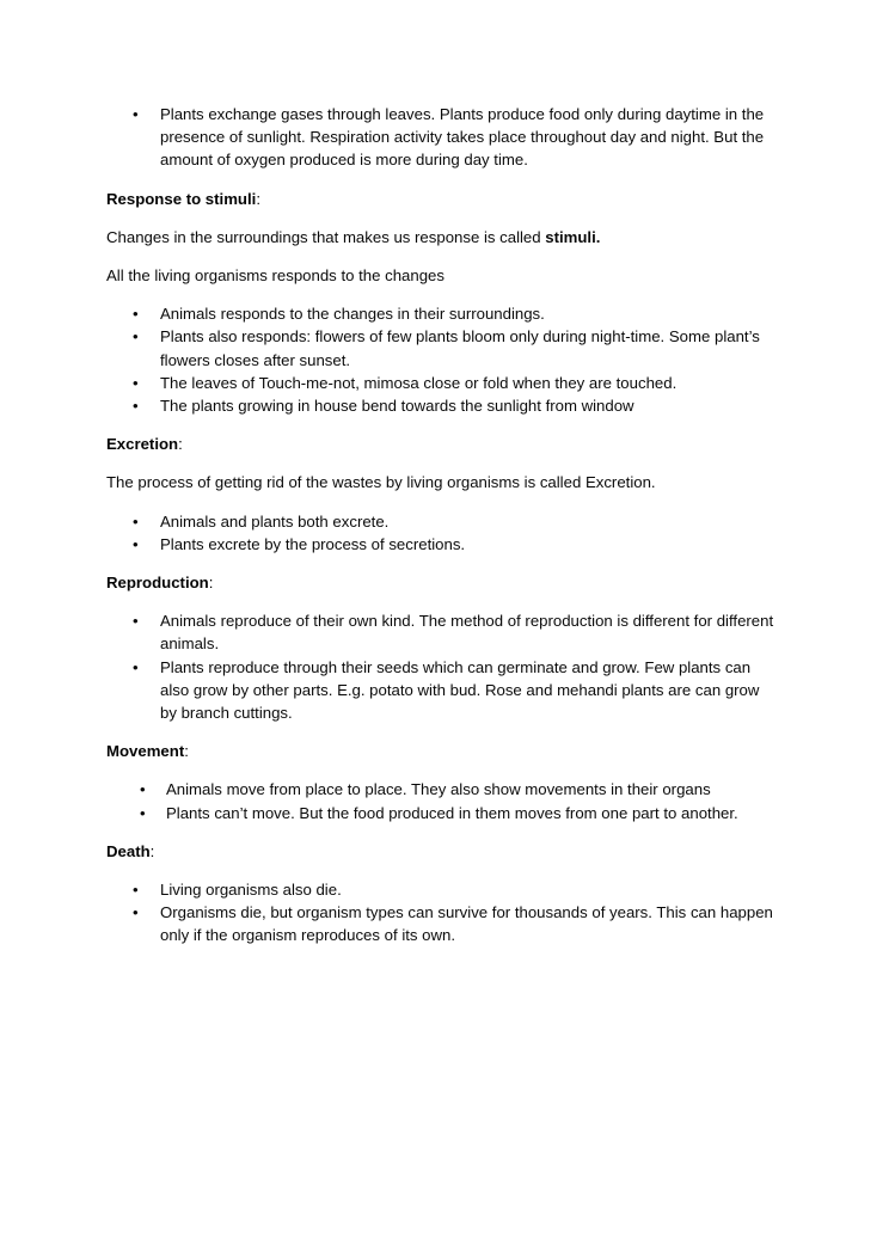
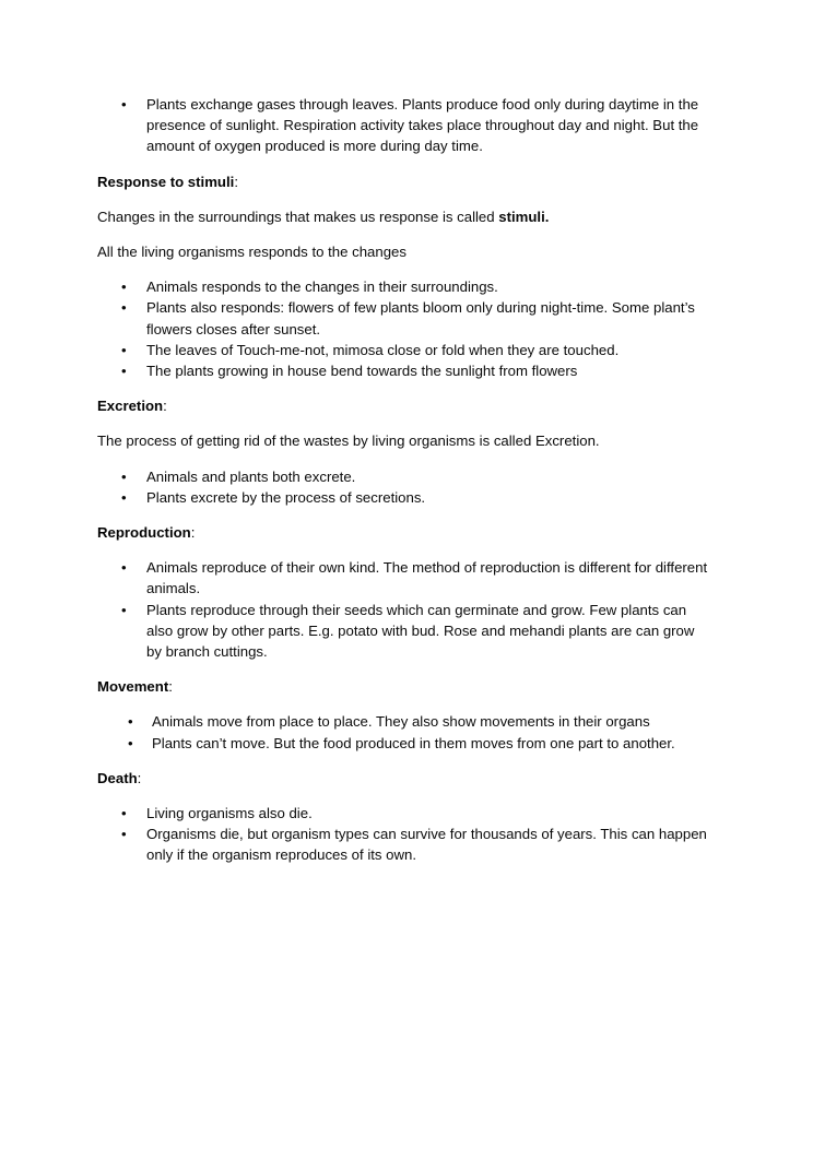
  •
  Plants exchange gases through leaves. Plants produce food only during daytime in the presence of sunlight. Respiration activity takes place throughout day and night. But the amount of oxygen produced is more during day time.
  Response to stimuli:
  Changes in the surroundings that makes us response is called stimuli.
  All the living organisms responds to the changes
  •
  Animals responds to the changes in their surroundings.
  •
  Plants also responds: flowers of few plants bloom only during night-time. Some plant’s flowers closes after sunset.
  •
  The leaves of Touch-me-not, mimosa close or fold when they are touched.
  •
- The plants growing in house bend towards the sunlight from window
+ The plants growing in house bend towards the sunlight from flowers
  Excretion:
  The process of getting rid of the wastes by living organisms is called Excretion.
  •
  Animals and plants both excrete.
  •
  Plants excrete by the process of secretions.
  Reproduction:
  •
  Animals reproduce of their own kind. The method of reproduction is different for different animals.
  •
  Plants reproduce through their seeds which can germinate and grow. Few plants can also grow by other parts. E.g. potato with bud. Rose and mehandi plants are can grow by branch cuttings.
  Movement:
  •
  Animals move from place to place. They also show movements in their organs
  •
  Plants can’t move. But the food produced in them moves from one part to another.
  Death:
  •
  Living organisms also die.
  •
  Organisms die, but organism types can survive for thousands of years. This can happen only if the organism reproduces of its own.
